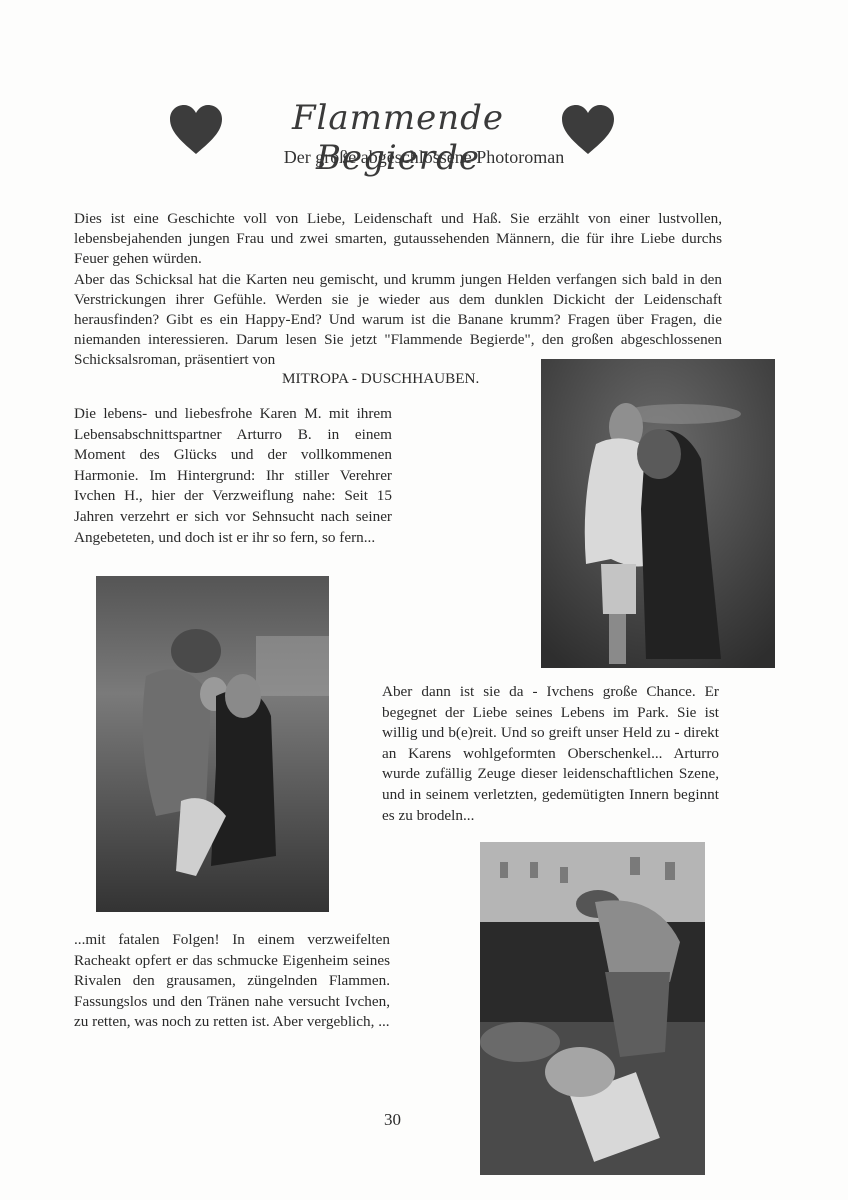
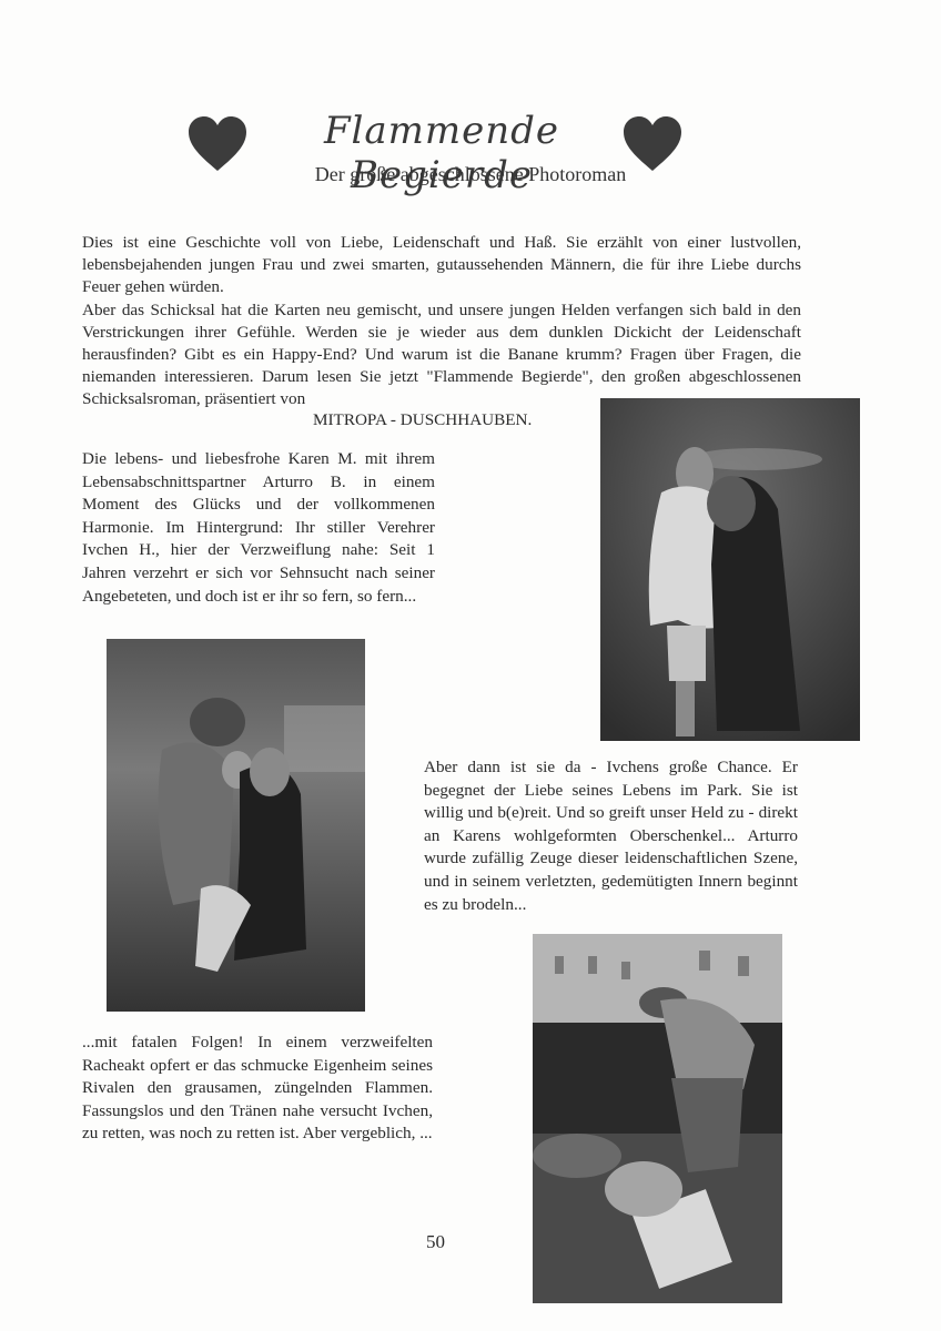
  Flammende Begierde
  Der große abgeschlossene Photoroman
  Dies ist eine Geschichte voll von Liebe, Leidenschaft und Haß. Sie erzählt von einer lustvollen, lebensbejahenden jungen Frau und zwei smarten, gutaussehenden Männern, die für ihre Liebe durchs Feuer gehen würden.
- Aber das Schicksal hat die Karten neu gemischt, und krumm jungen Helden verfangen sich bald in den Verstrickungen ihrer Gefühle. Werden sie je wieder aus dem dunklen Dickicht der Leidenschaft herausfinden? Gibt es ein Happy-End? Und warum ist die Banane krumm? Fragen über Fragen, die niemanden interessieren. Darum lesen Sie jetzt "Flammende Begierde", den großen abgeschlossenen Schicksalsroman, präsentiert von
+ Aber das Schicksal hat die Karten neu gemischt, und unsere jungen Helden verfangen sich bald in den Verstrickungen ihrer Gefühle. Werden sie je wieder aus dem dunklen Dickicht der Leidenschaft herausfinden? Gibt es ein Happy-End? Und warum ist die Banane krumm? Fragen über Fragen, die niemanden interessieren. Darum lesen Sie jetzt "Flammende Begierde", den großen abgeschlossenen Schicksalsroman, präsentiert von
  MITROPA - DUSCHHAUBEN.
- Die lebens- und liebesfrohe Karen M. mit ihrem Lebensabschnittspartner Arturro B. in einem Moment des Glücks und der vollkommenen Harmonie. Im Hintergrund: Ihr stiller Verehrer Ivchen H., hier der Verzweiflung nahe: Seit 15 Jahren verzehrt er sich vor Sehnsucht nach seiner Angebeteten, und doch ist er ihr so fern, so fern...
+ Die lebens- und liebesfrohe Karen M. mit ihrem Lebensabschnittspartner Arturro B. in einem Moment des Glücks und der vollkommenen Harmonie. Im Hintergrund: Ihr stiller Verehrer Ivchen H., hier der Verzweiflung nahe: Seit 1 Jahren verzehrt er sich vor Sehnsucht nach seiner Angebeteten, und doch ist er ihr so fern, so fern...
  Aber dann ist sie da - Ivchens große Chance. Er begegnet der Liebe seines Lebens im Park. Sie ist willig und b(e)reit. Und so greift unser Held zu - direkt an Karens wohlgeformten Oberschenkel... Arturro wurde zufällig Zeuge dieser leidenschaftlichen Szene, und in seinem verletzten, gedemütigten Innern beginnt es zu brodeln...
  ...mit fatalen Folgen! In einem verzweifelten Racheakt opfert er das schmucke Eigenheim seines Rivalen den grausamen, züngelnden Flammen. Fassungslos und den Tränen nahe versucht Ivchen, zu retten, was noch zu retten ist. Aber vergeblich, ...
- 30
+ 50
